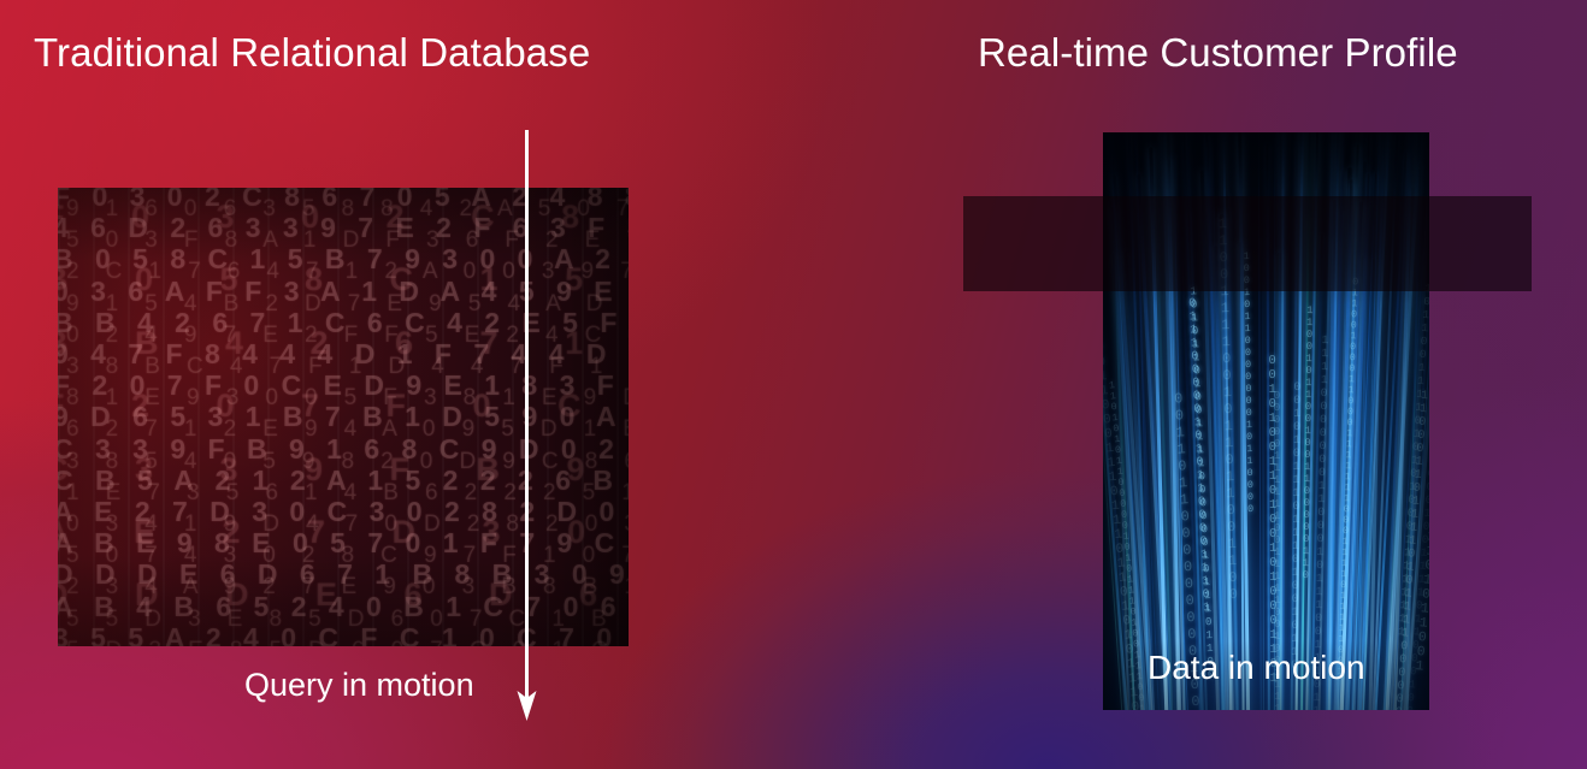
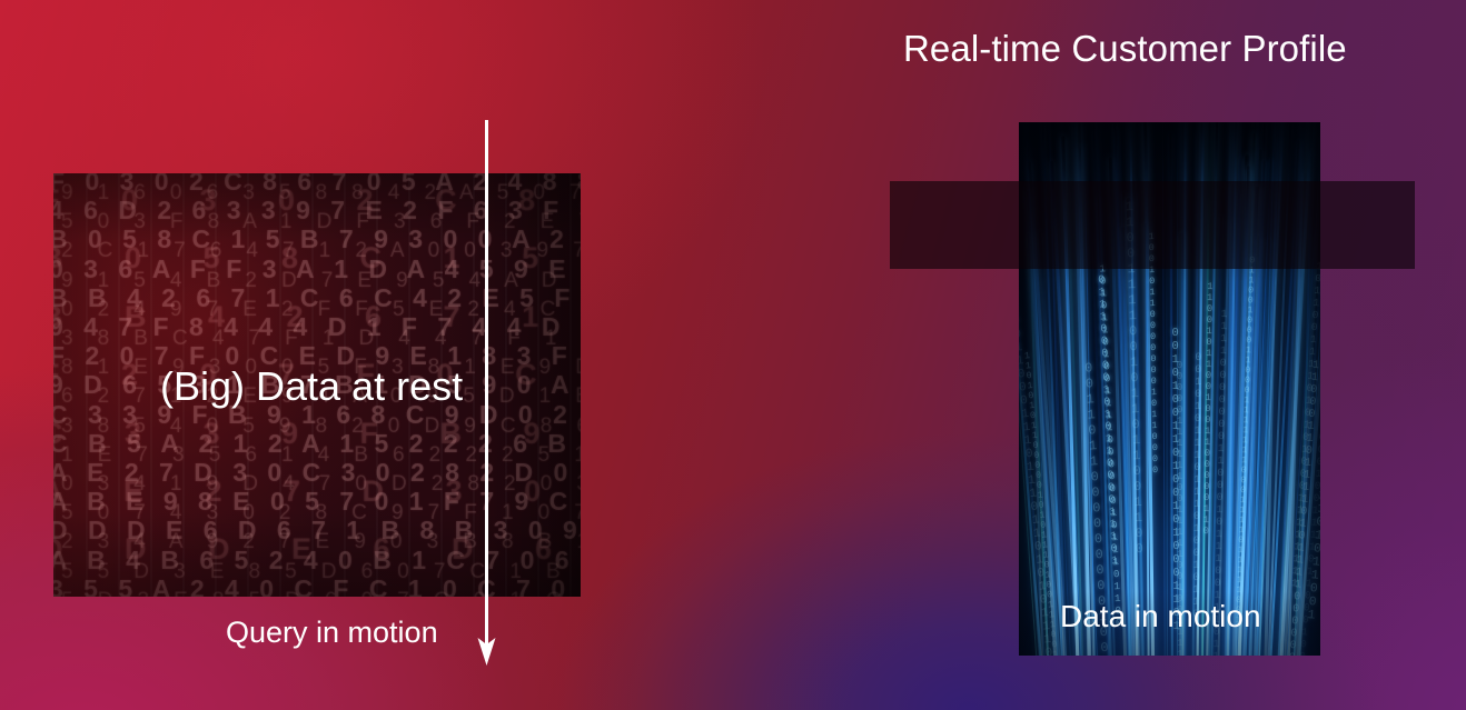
- Traditional Relational Database
  Real-time Customer Profile
+ (Big) Data at rest
  Data in motion
  Query in motion
